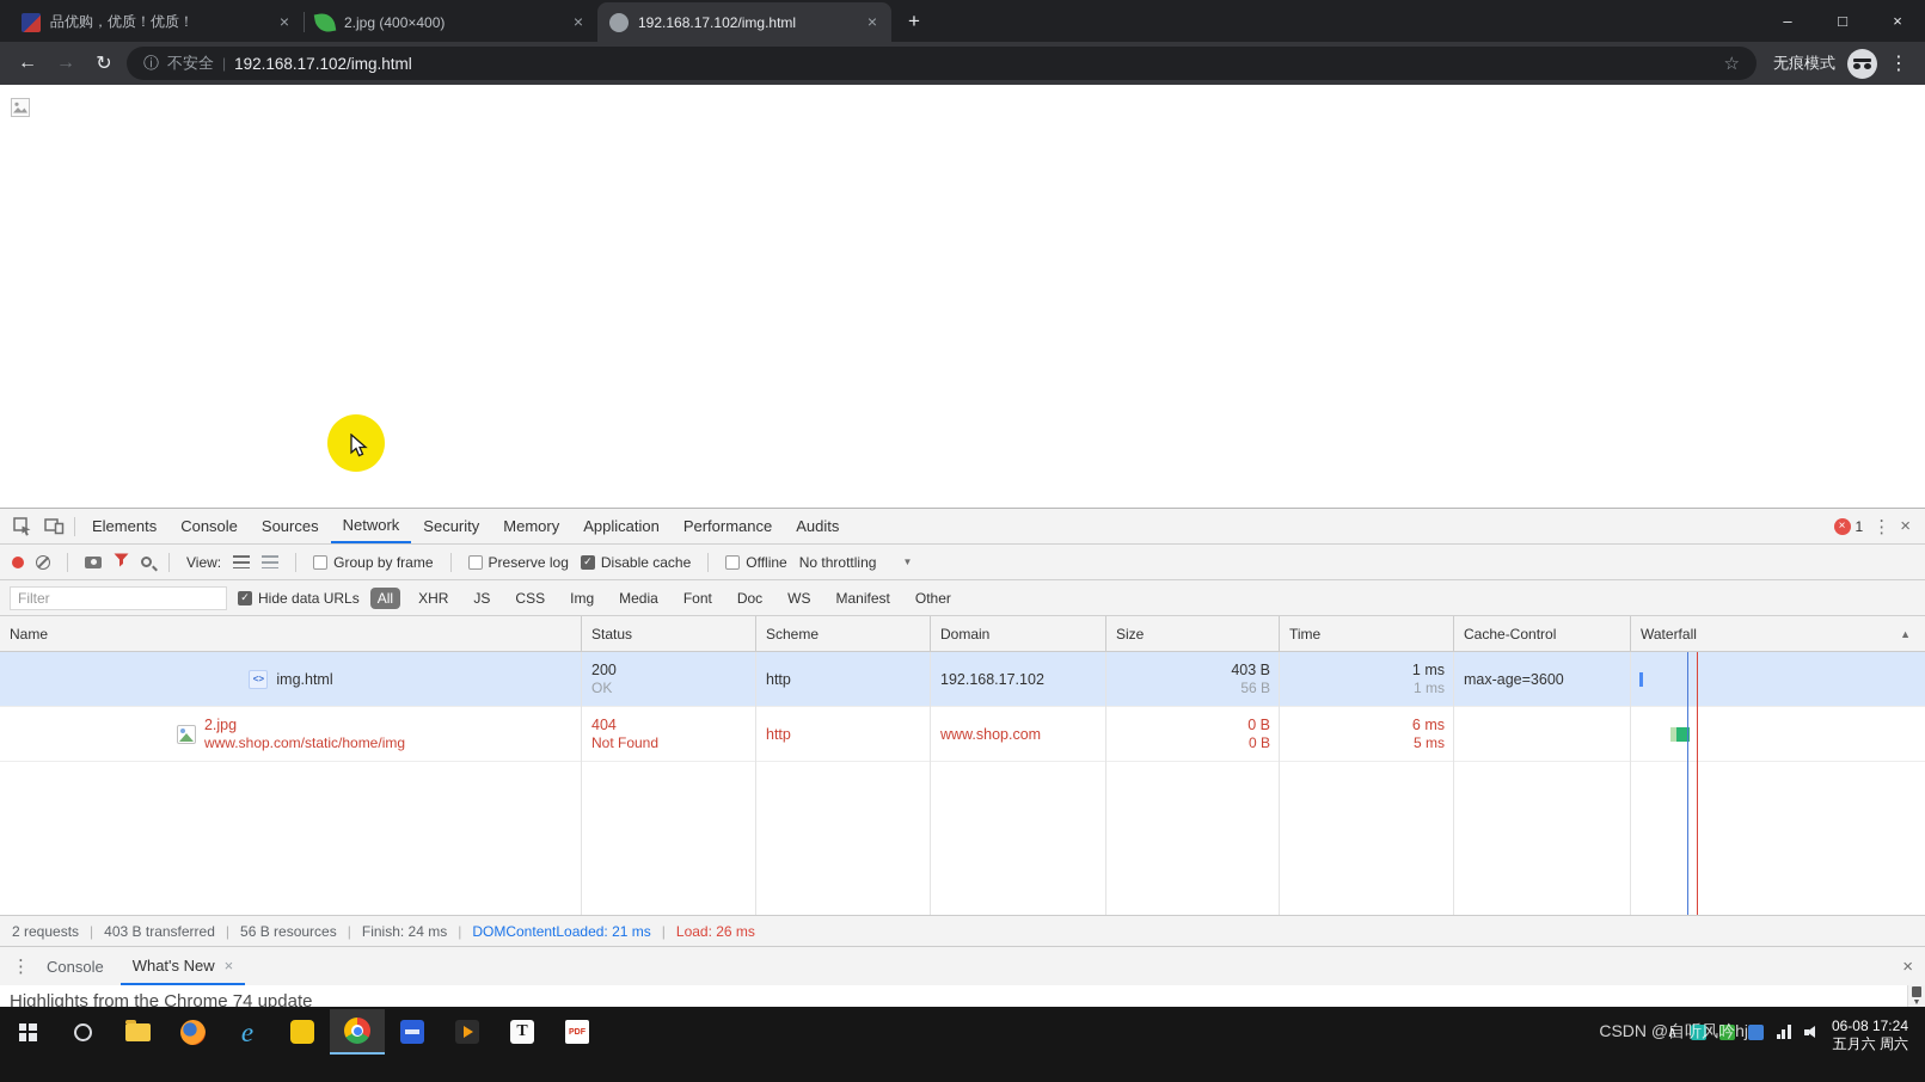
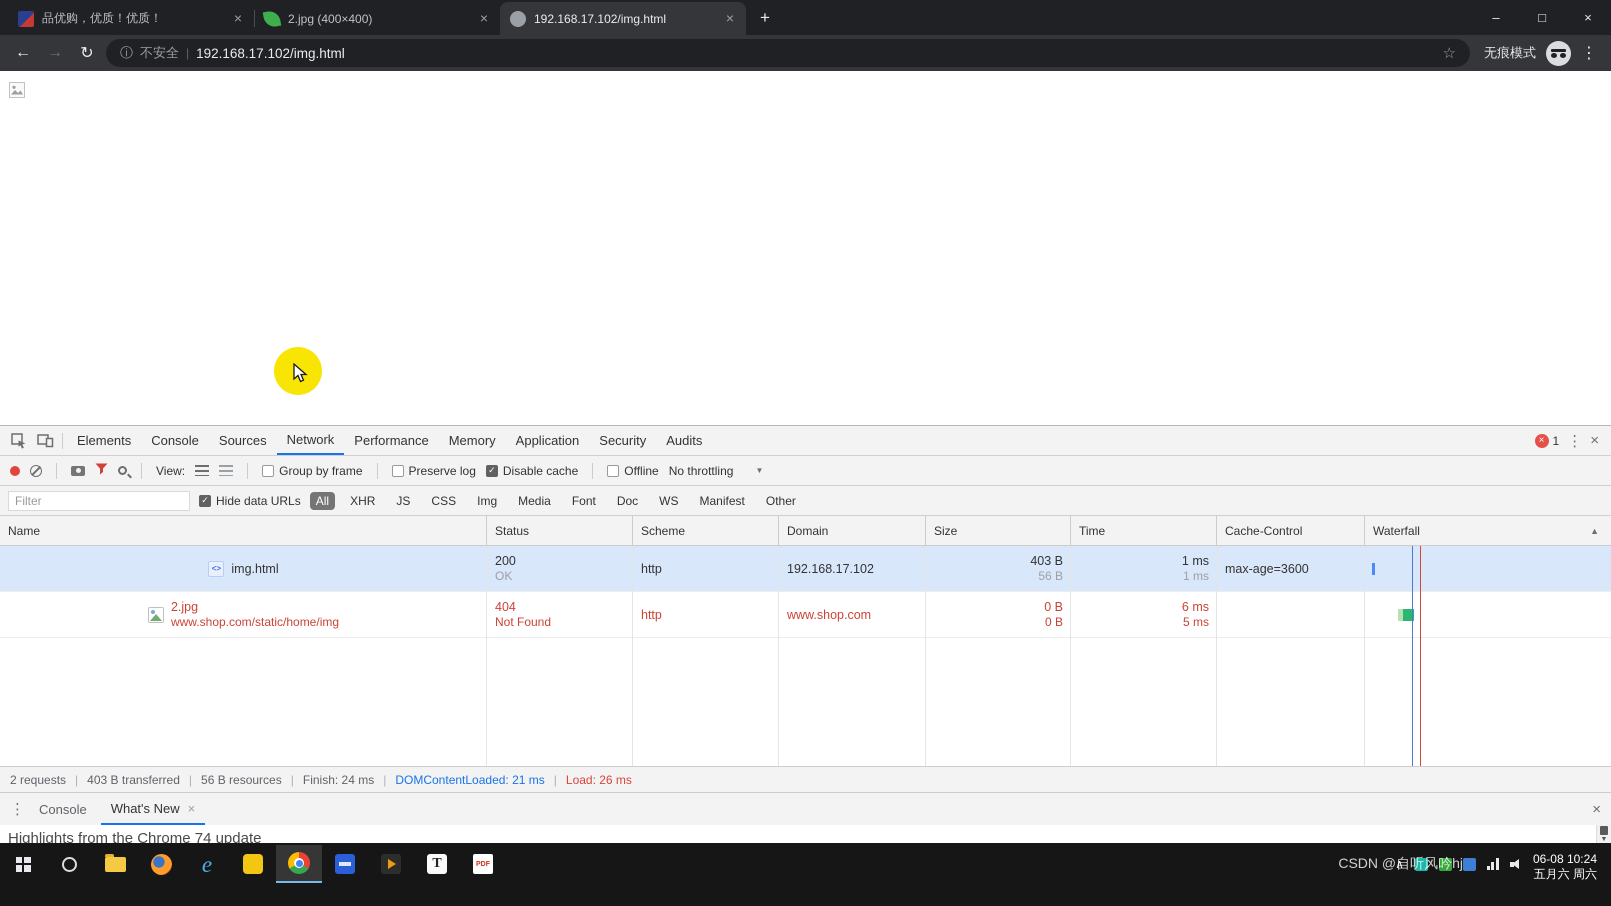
  品优购，优质！优质！
  ×
  2.jpg (400×400)
  ×
  192.168.17.102/img.html
  ×
  +
  –
  □
  ×
  ←
  →
  ↻
  ⓘ
  不安全
  |
  192.168.17.102/img.html
  ☆
  无痕模式
  ⋮
  Elements
  Console
  Sources
  Network
- Security
+ Performance
  Memory
  Application
- Performance
+ Security
  Audits
  ×
  1
  ⋮
  ×
  View:
  Group by frame
  Preserve log
  ✓
  Disable cache
  Offline
  No throttling
  ▼
  Filter
  ✓
  Hide data URLs
  All
  XHR
  JS
  CSS
  Img
  Media
  Font
  Doc
  WS
  Manifest
  Other
  Name
  Status
  Scheme
  Domain
  Size
  Time
  Cache-Control
  Waterfall
  ▲
  <>
  img.html
  200
  OK
  http
  192.168.17.102
  403 B
  56 B
  1 ms
  1 ms
  max-age=3600
  2.jpg
  www.shop.com/static/home/img
  404
  Not Found
  http
  www.shop.com
  0 B
  0 B
  6 ms
  5 ms
  2 requests
  403 B transferred
  56 B resources
  Finish: 24 ms
  DOMContentLoaded: 21 ms
  Load: 26 ms
  ⋮
  Console
  What's New
  ×
  ×
  Highlights from the Chrome 74 update
  e
  T
  ∧
- 06-08 17:24
+ 06-08 10:24
  五月六 周六
  CSDN @自听风吟hj
